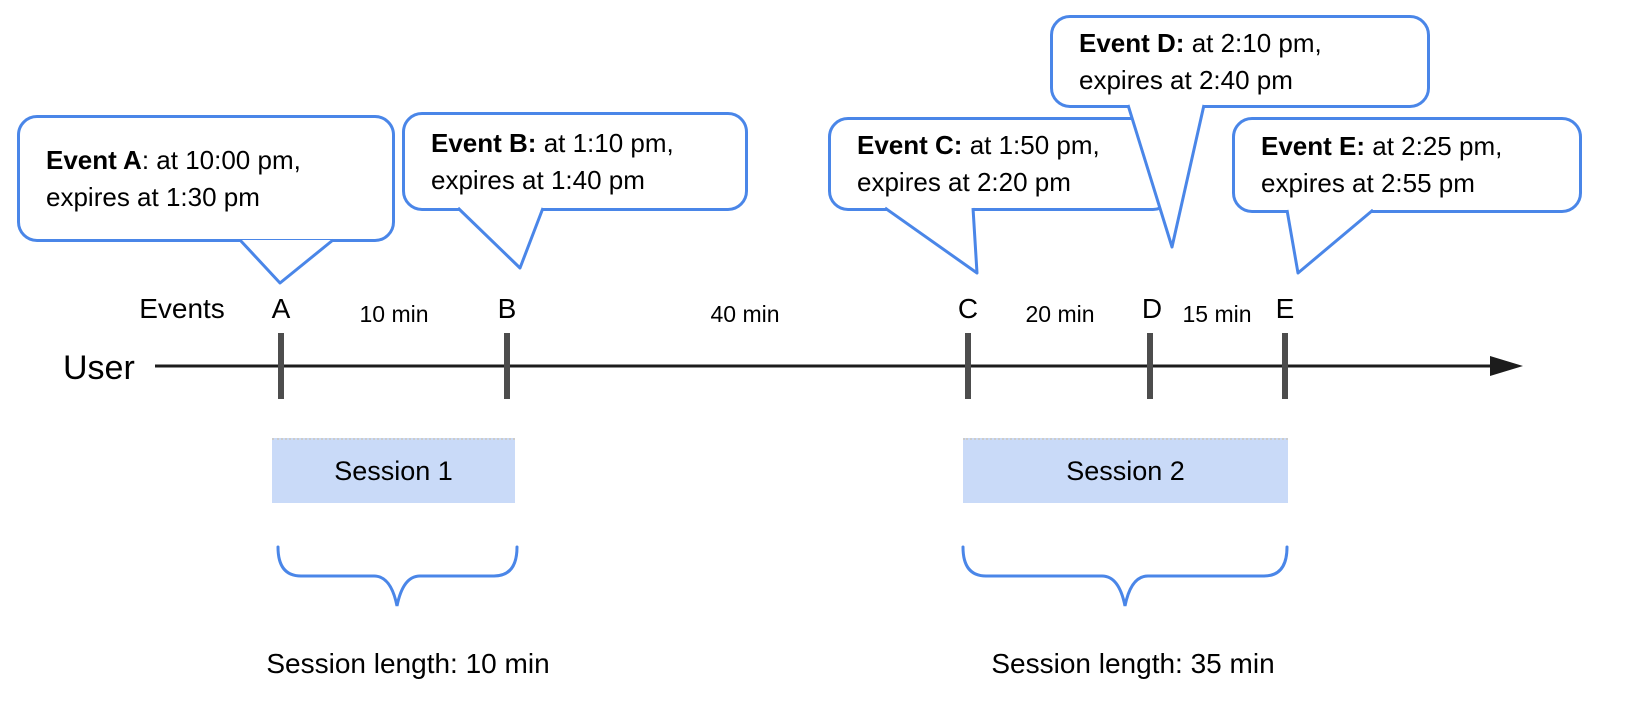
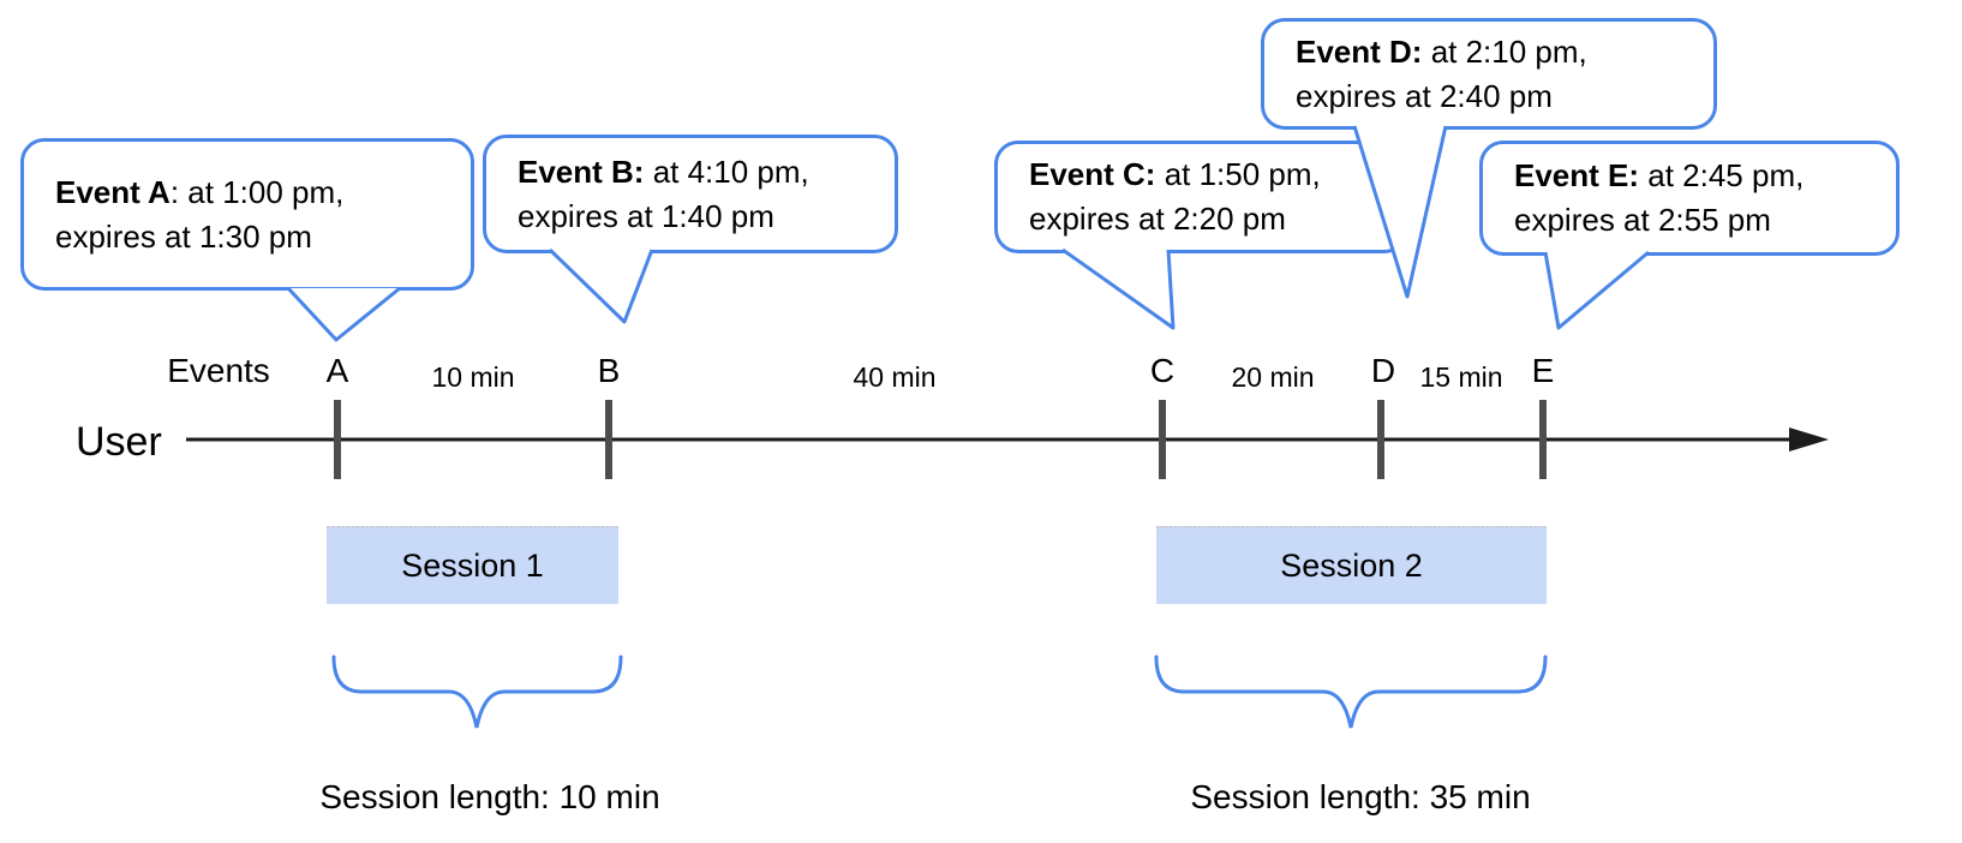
- Event A: at 10:00 pm,
+ Event A: at 1:00 pm,
  expires at 1:30 pm
- Event B: at 1:10 pm,
+ Event B: at 4:10 pm,
  expires at 1:40 pm
  Event C: at 1:50 pm,
  expires at 2:20 pm
  Event D: at 2:10 pm,
  expires at 2:40 pm
- Event E: at 2:25 pm,
+ Event E: at 2:45 pm,
  expires at 2:55 pm
  Events
  A
  B
  C
  D
  E
  10 min
  40 min
  20 min
  15 min
  User
  Session 1
  Session 2
  Session length: 10 min
  Session length: 35 min
